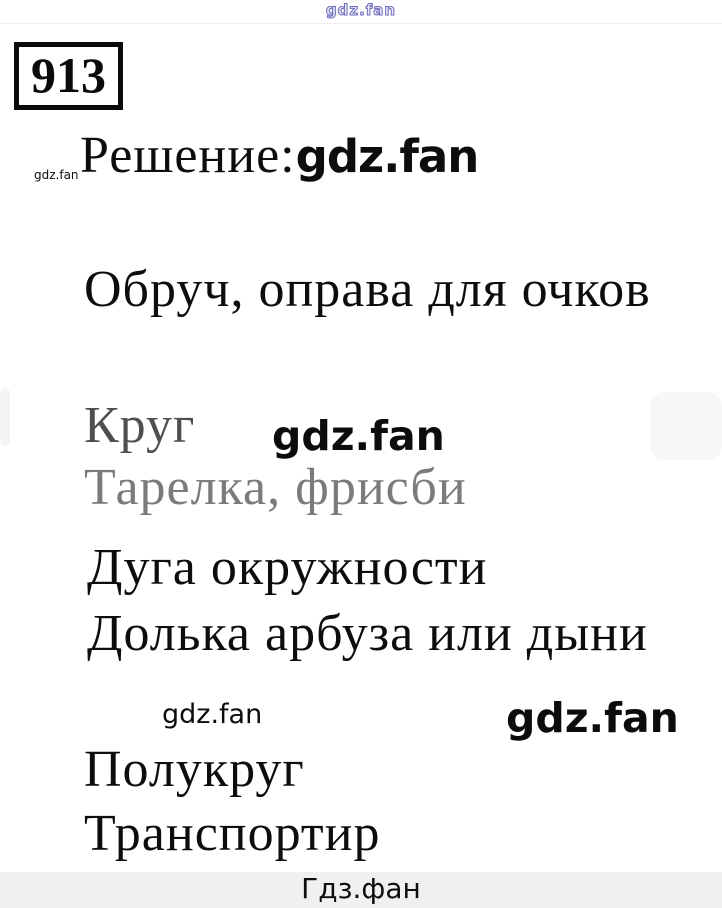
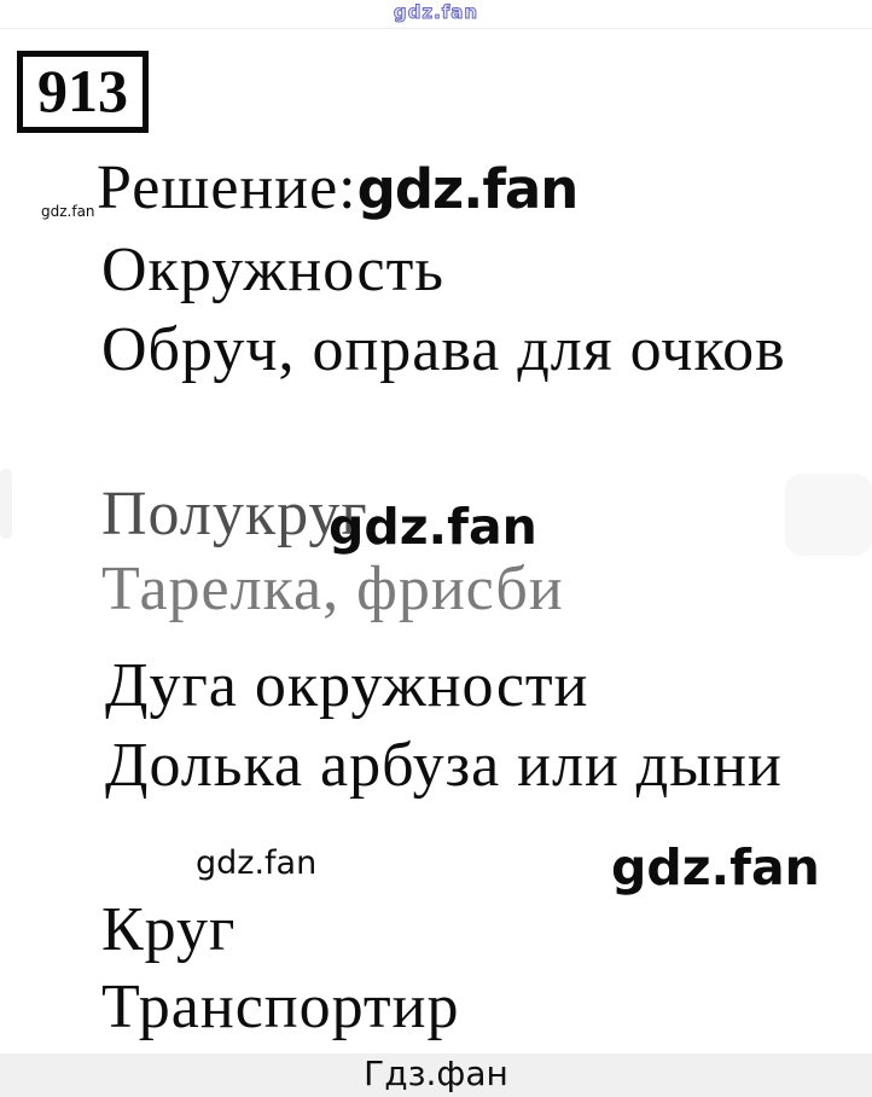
  gdz.fan
  913
  gdz.fan
  Решение:gdz.fan
+ Окружность
  Обруч, оправа для очков
- Круг
+ Полукруг
  gdz.fan
  Тарелка, фрисби
  Дуга окружности
  Долька арбуза или дыни
  gdz.fan
  gdz.fan
- Полукруг
+ Круг
  Транспортир
  Гдз.фан
